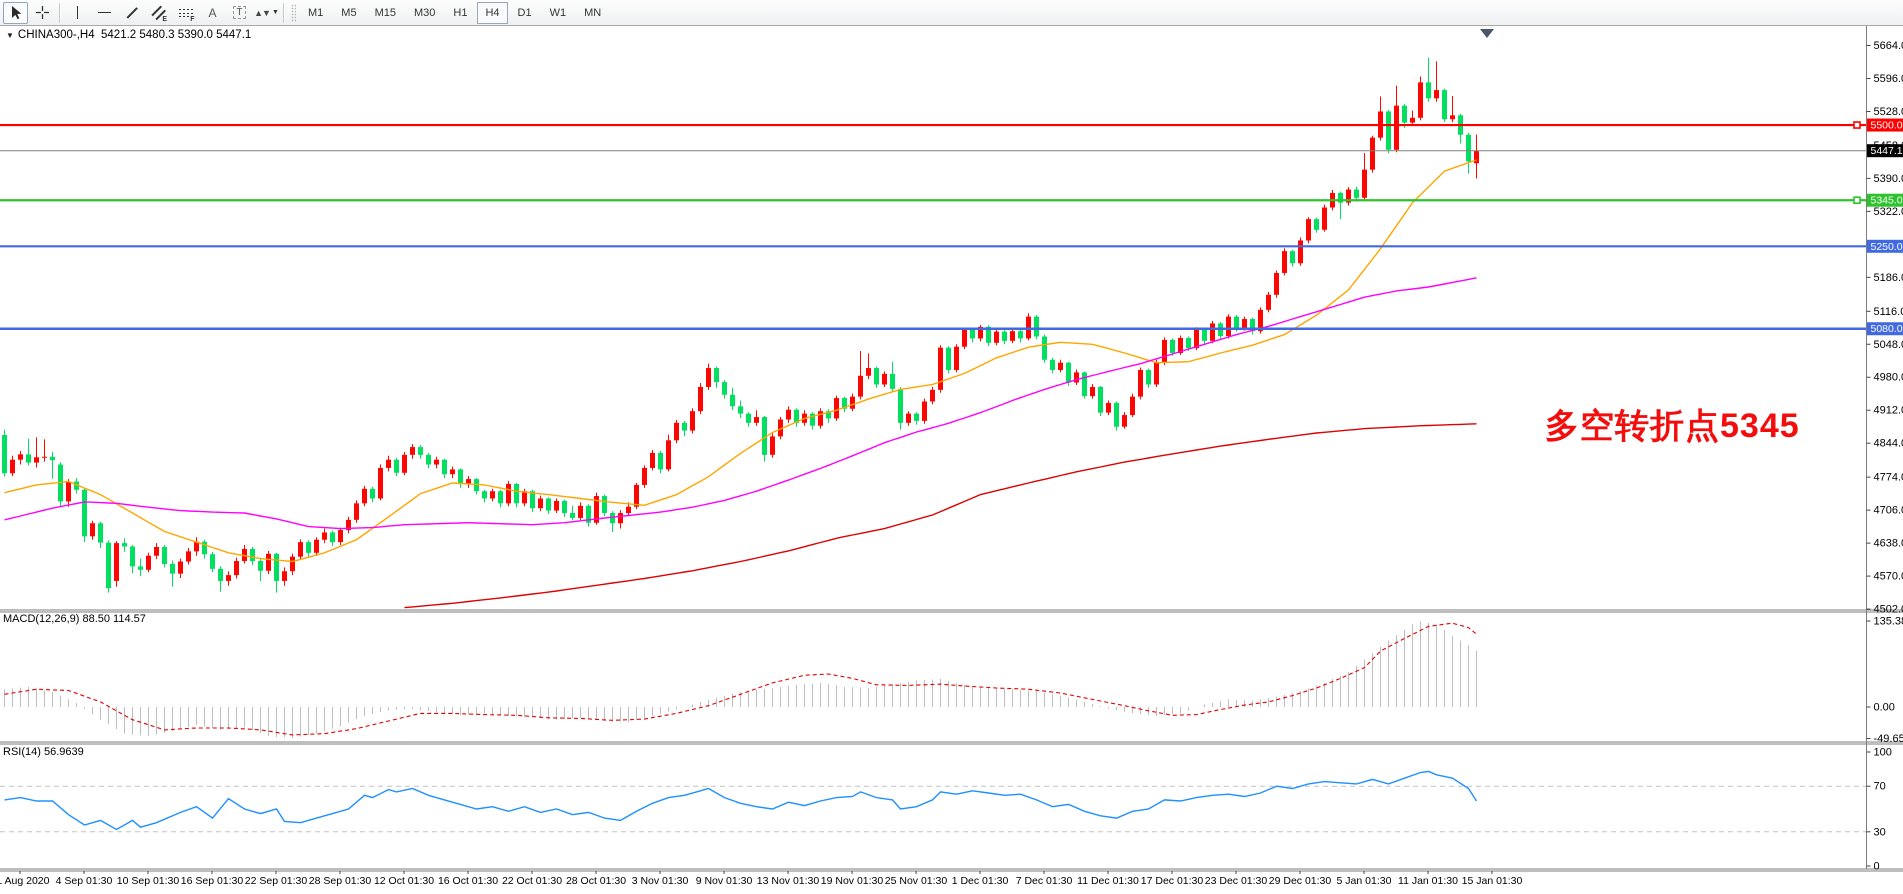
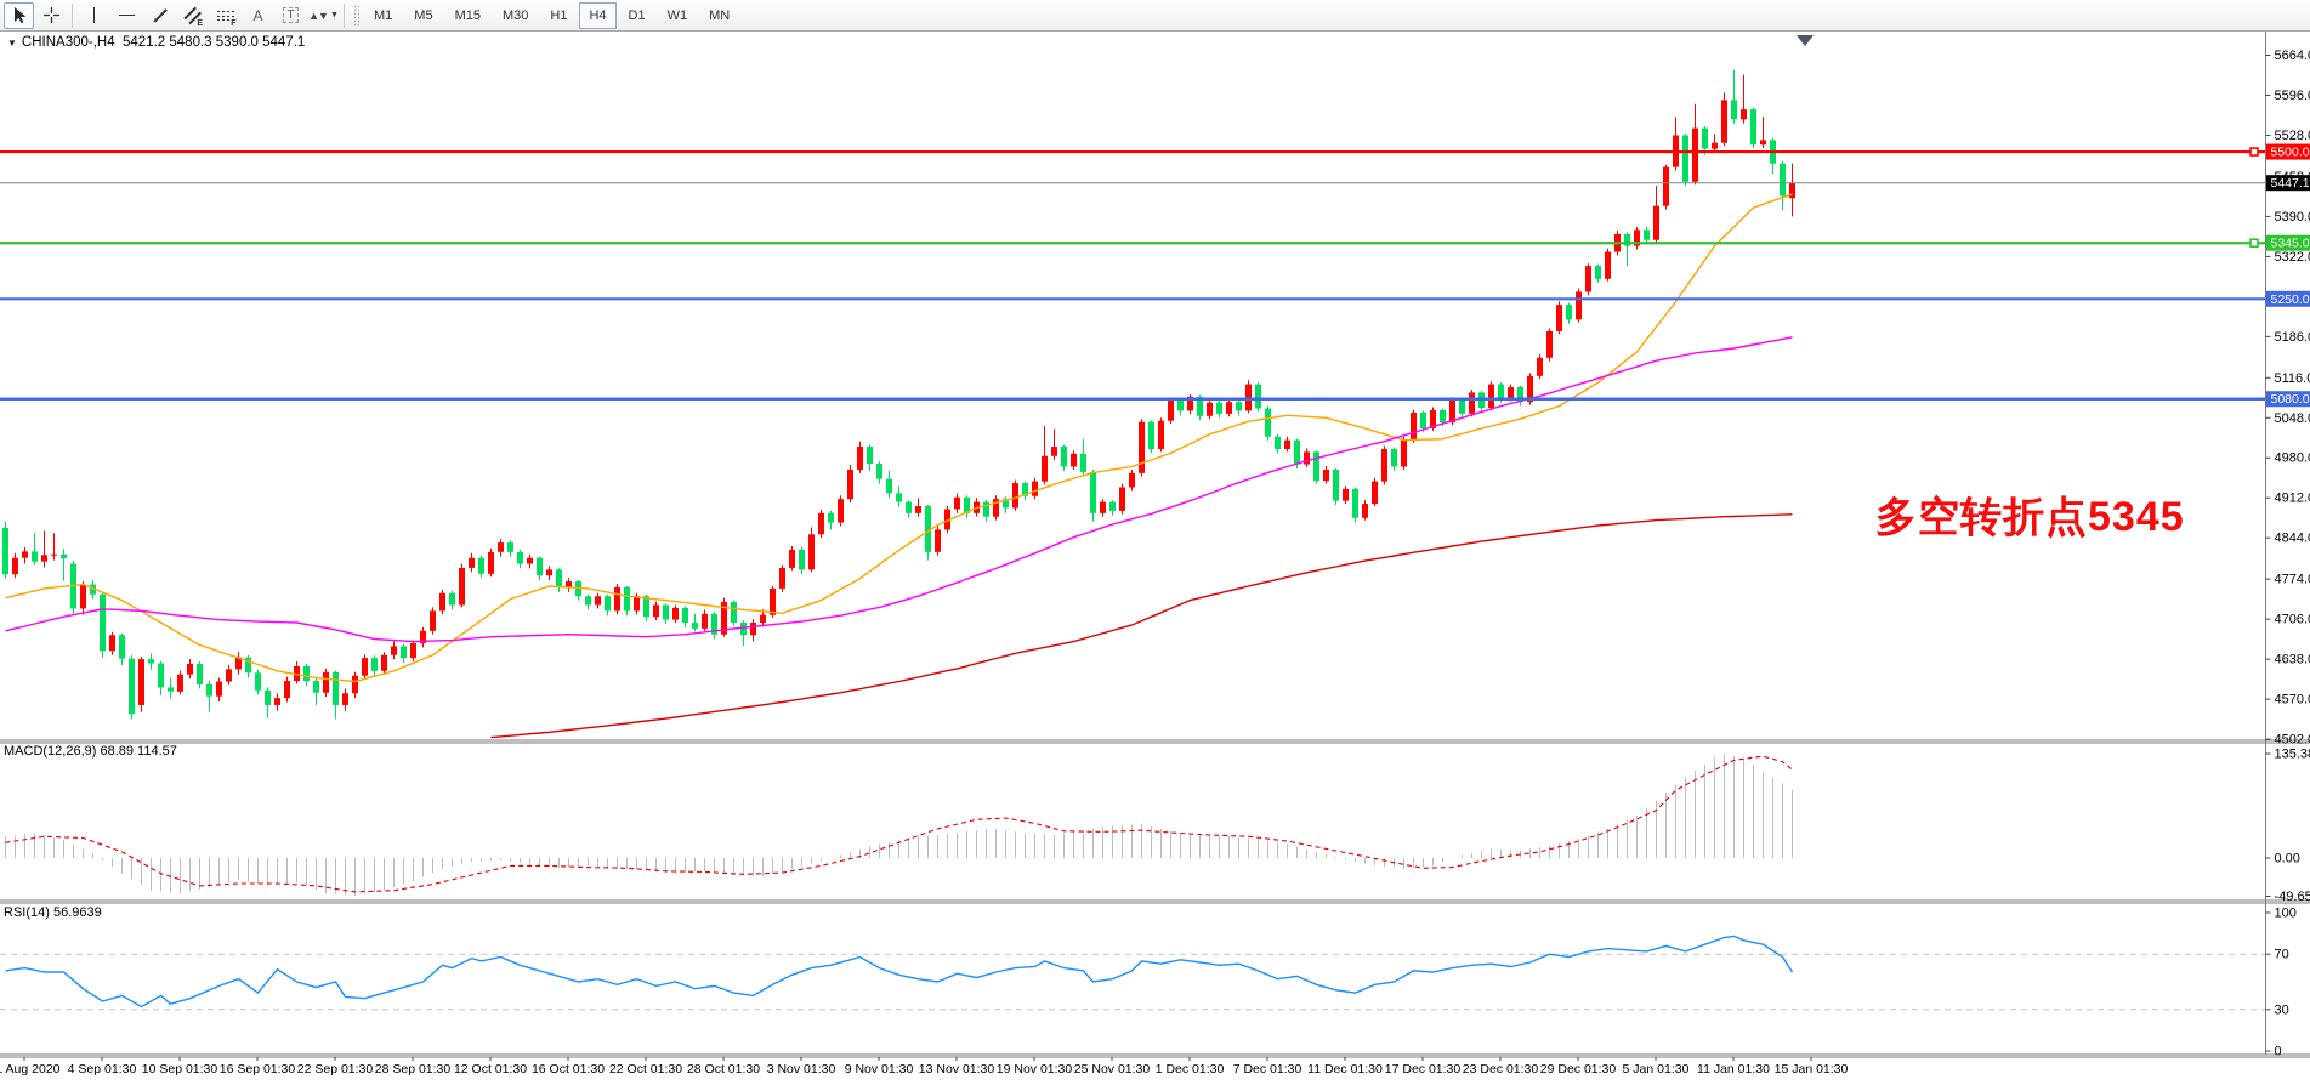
  A
  T
  ▲▼
  M1
  M5
  M15
  M30
  H1
  H4
  D1
  W1
  MN
  ▼ CHINA300-,H4 5421.2 5480.3 5390.0 5447.1
- MACD(12,26,9) 88.50 114.57
+ MACD(12,26,9) 68.89 114.57
  RSI(14) 56.9639
  多空转折点5345
  5664.
  5596.
  5528.
  5390.
  5322.
  5186.
  5116.
  5048.
  4980.
  4912.
  4844.
  4774.
  4706.
  4638.
  4570.
  4502.
  135.3
  0.00
  -49.65
  100
  70
  30
  0
  5500.0
  5345.0
  5250.0
  5080.0
  5447.1
  Aug 2020
  4 Sep 01:30
  10 Sep 01:30
  16 Sep 01:30
  22 Sep 01:30
  28 Sep 01:30
  12 Oct 01:30
  16 Oct 01:30
  22 Oct 01:30
  28 Oct 01:30
  3 Nov 01:30
  9 Nov 01:30
  13 Nov 01:30
  19 Nov 01:30
  25 Nov 01:30
  1 Dec 01:30
  7 Dec 01:30
  11 Dec 01:30
  17 Dec 01:30
  23 Dec 01:30
  29 Dec 01:30
  5 Jan 01:30
  11 Jan 01:30
  15 Jan 01:30
